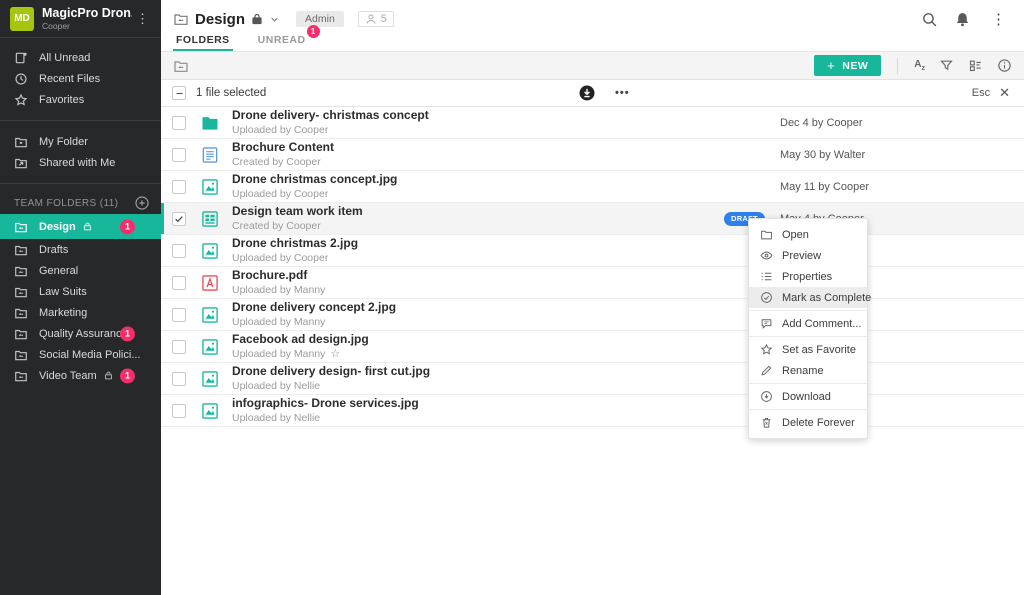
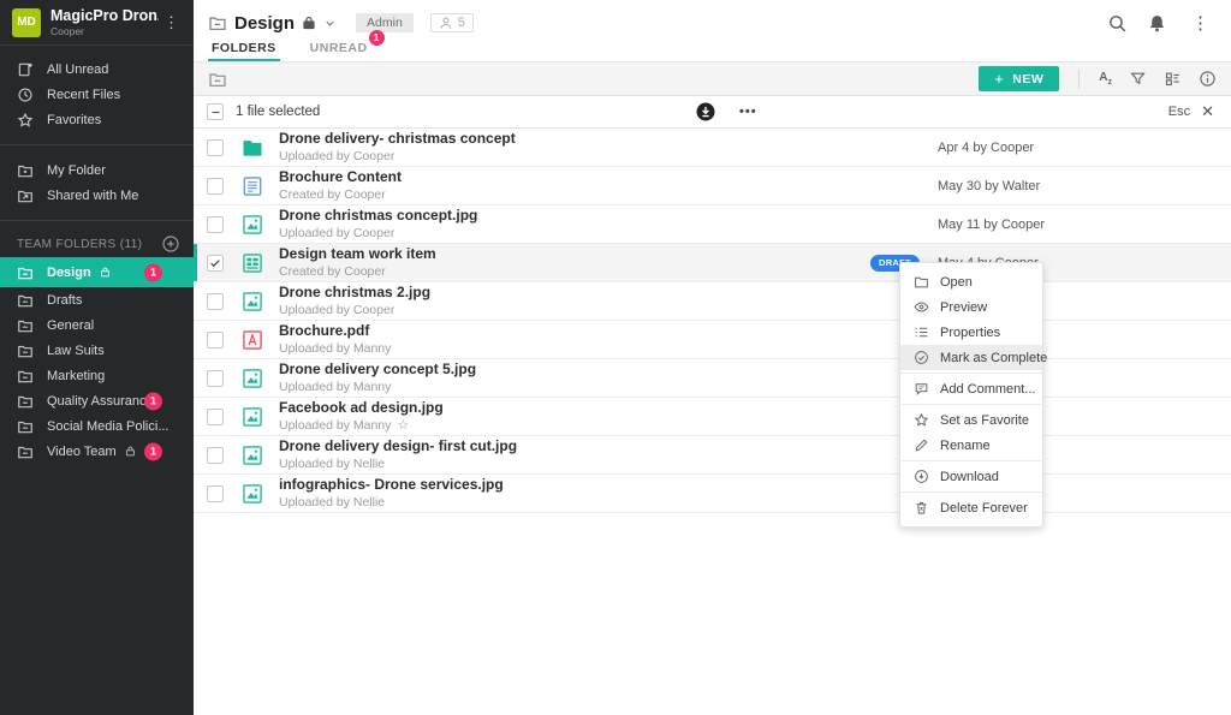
  MD
  MagicPro Dron
  Cooper
  ⋮
  All Unread
  Recent Files
  Favorites
  My Folder
  Shared with Me
  TEAM FOLDERS (11)
  Design
  1
  Drafts
  General
  Law Suits
  Marketing
  Quality Assuranc
  1
  Social Media Polici...
  Video Team
  1
  Design
  Admin
  5
  ⋮
  FOLDERS
  UNREAD
  1
  +
  NEW
  1 file selected
  •••
  Esc
  ✕
  Drone delivery- christmas concept
  Uploaded by Cooper
- Dec 4 by Cooper
+ Apr 4 by Cooper
  Brochure Content
  Created by Cooper
  May 30 by Walter
  Drone christmas concept.jpg
  Uploaded by Cooper
  May 11 by Cooper
  Design team work item
  Created by Cooper
  Drone christmas 2.jpg
  Uploaded by Cooper
  Brochure.pdf
  Uploaded by Manny
- Drone delivery concept 2.jpg
+ Drone delivery concept 5.jpg
  Uploaded by Manny
  Facebook ad design.jpg
  Uploaded by Manny
  ☆
  Drone delivery design- first cut.jpg
  Uploaded by Nellie
  infographics- Drone services.jpg
  Uploaded by Nellie
  Open
  Preview
  Properties
  Mark as Complete
  Add Comment...
  Set as Favorite
  Rename
  Download
  Delete Forever
